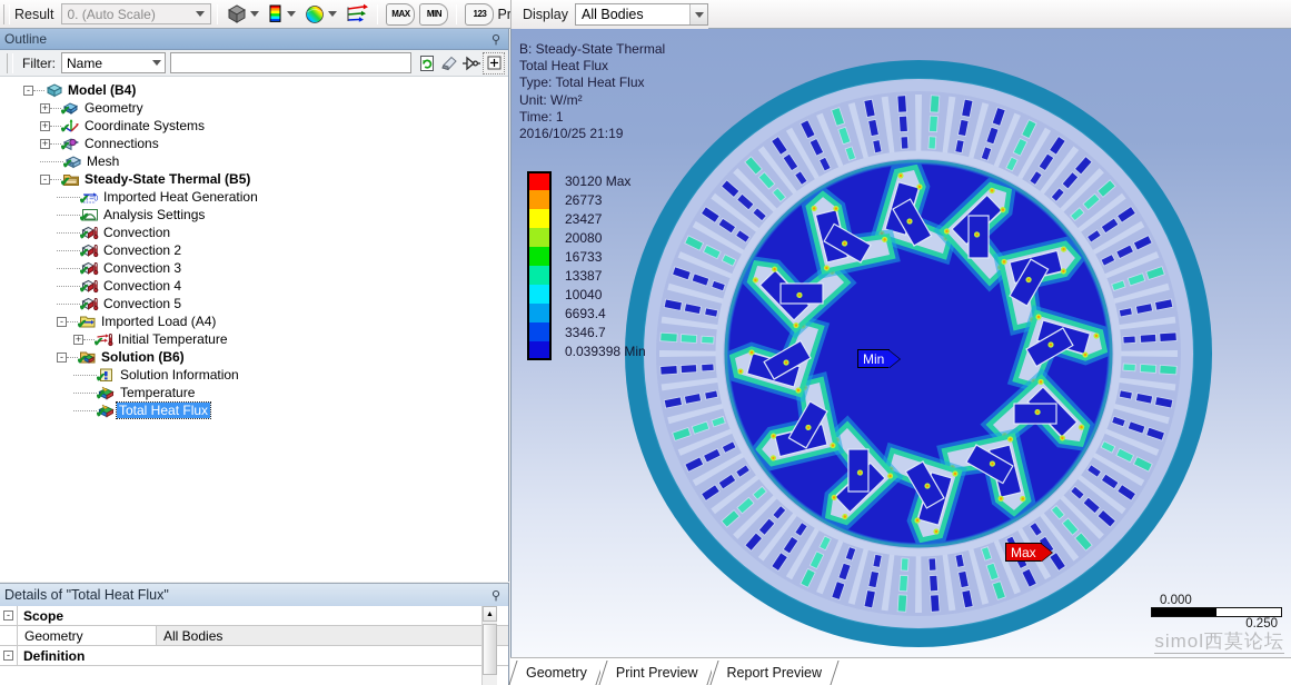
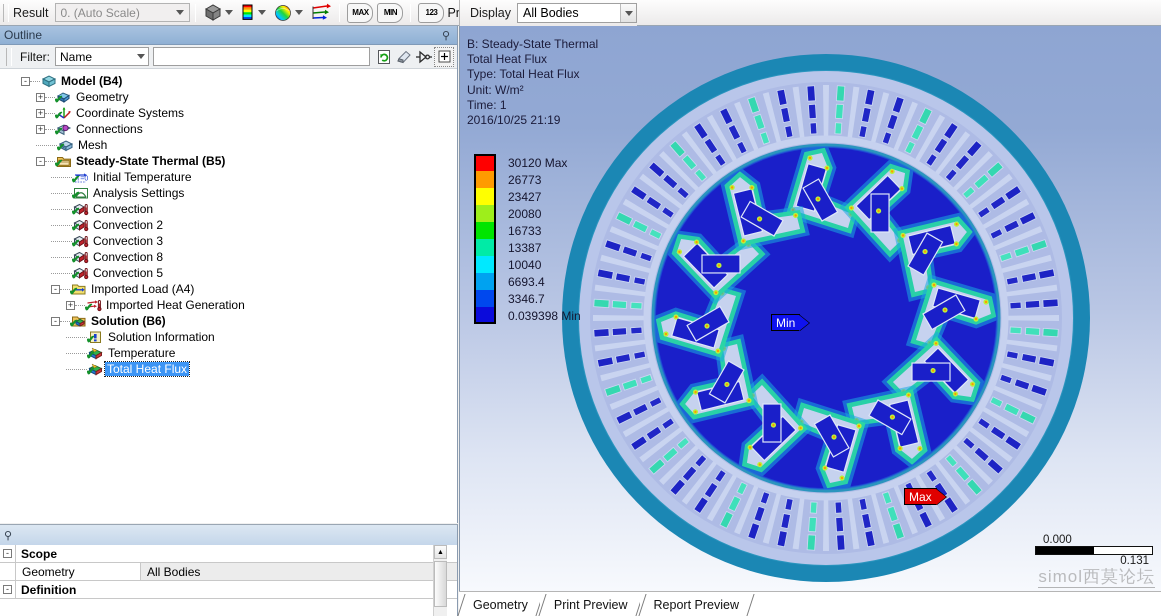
  Result
  0. (Auto Scale)
  MAX
  MIN
  123
  Display
  All Bodies
  Outline
  ⚲
  Filter:
  Name
  -
  Model (B4)
  +
  ✔
  Geometry
  +
  ✔
  Coordinate Systems
  +
  ✔
  Connections
  ✔
  Mesh
  -
  ✔
  Steady-State Thermal (B5)
  ✔
- Imported Heat Generation
+ Initial Temperature
  ✔
  Analysis Settings
  ✔
  Convection
  ✔
  Convection 2
  ✔
  Convection 3
  ✔
- Convection 4
+ Convection 8
  ✔
  Convection 5
  -
  ✔
  Imported Load (A4)
  +
  ✔
- Initial Temperature
+ Imported Heat Generation
  -
  ✔
  Solution (B6)
  ✔
  Solution Information
  ✔
  Temperature
  ✔
  Total Heat Flux
- Details of "Total Heat Flux"
  ⚲
  -
  Scope
  Geometry
  All Bodies
  -
  Definition
  B: Steady-State Thermal
  Total Heat Flux
  Type: Total Heat Flux
  Unit: W/m²
  Time: 1
  2016/10/25 21:19
  30120 Max
  26773
  23427
  20080
  16733
  13387
  10040
  6693.4
  3346.7
  0.039398 Min
  Min
  Max
  0.000
- 0.250
+ 0.131
  simol西莫论坛
  Geometry
  Print Preview
  Report Preview
